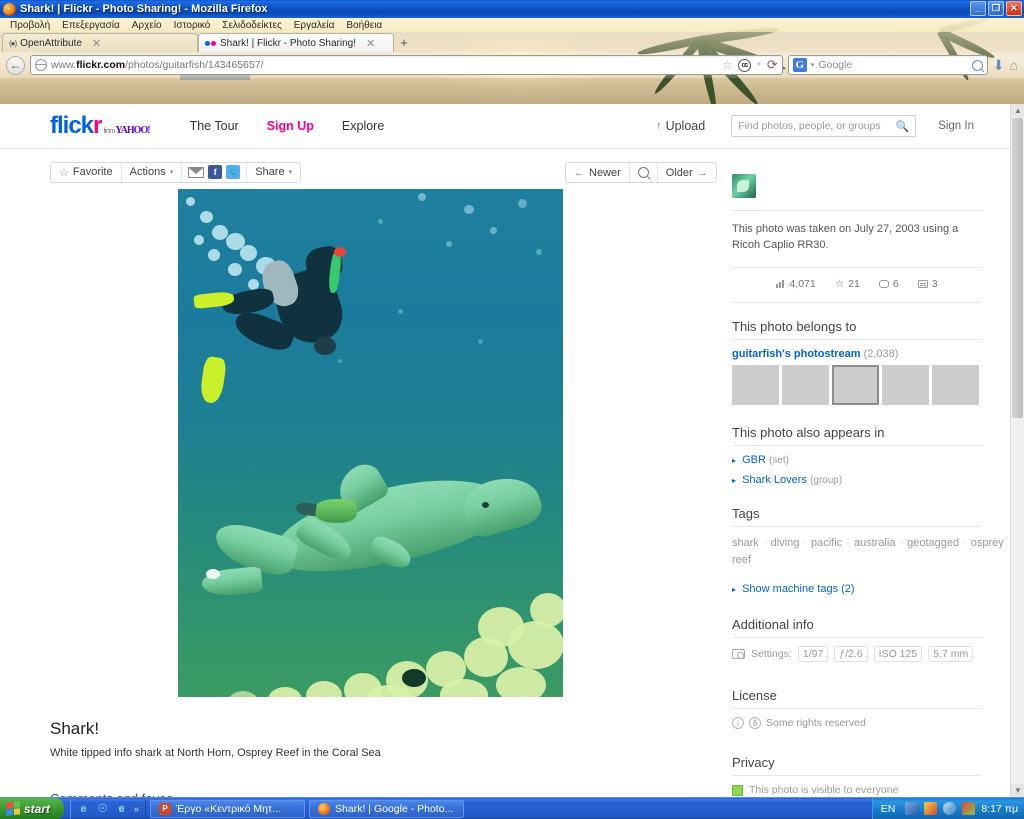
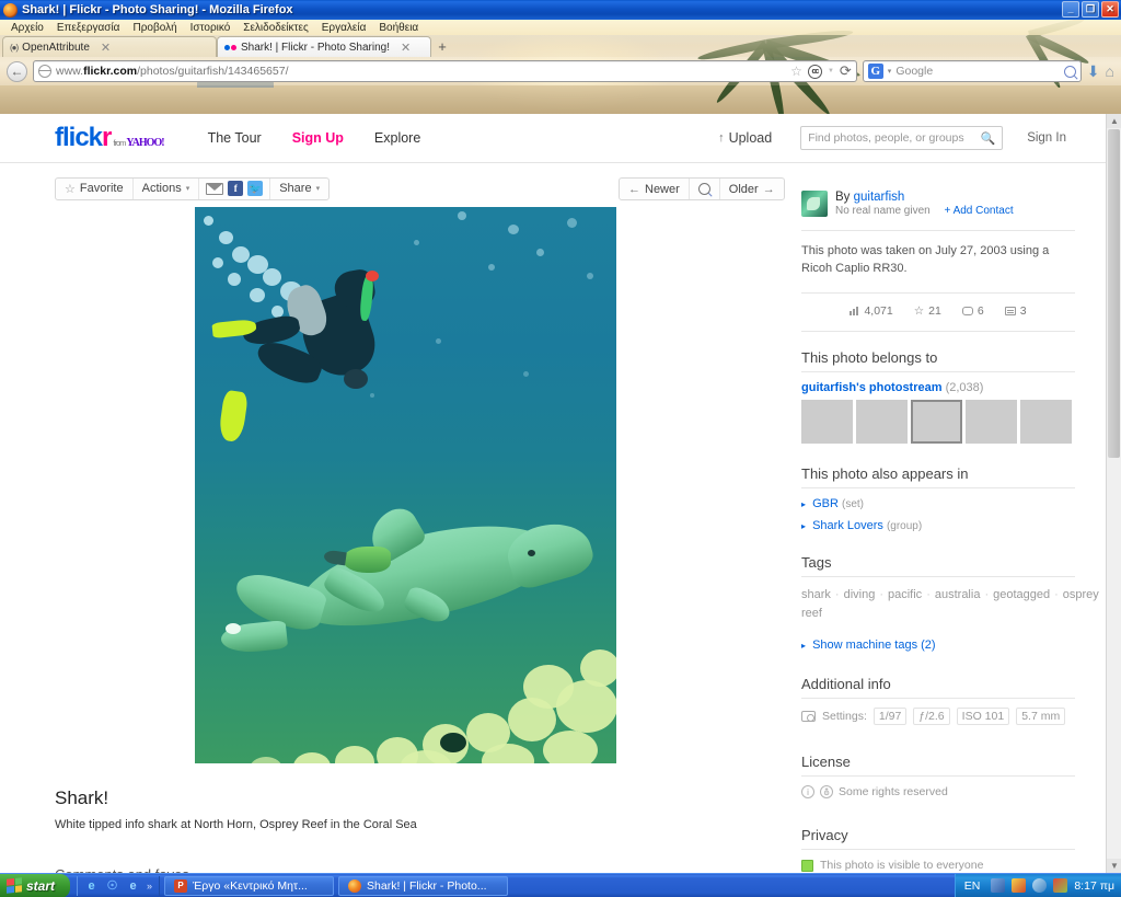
  Shark! | Flickr - Photo Sharing! - Mozilla Firefox
  _
  ❐
  ✕
- Προβολή
+ Αρχείο
  Επεξεργασία
- Αρχείο
+ Προβολή
  Ιστορικό
  Σελιδοδείκτες
  Εργαλεία
  Βοήθεια
  (●)
  OpenAttribute
  ✕
  Shark! | Flickr - Photo Sharing!
  ✕
  +
  ←
  www.flickr.com/photos/guitarfish/143465657/
  ☆
  ⟳
  G
  Google
  ⬇
  ⌂
  flick
  r
  from
  YAHOO!
  The Tour
  Sign Up
  Explore
  ↑
  Upload
  Find photos, people, or groups
  🔍
  Sign In
  ☆
  Favorite
  Actions
  f
  🐦
  Share
  ←
  Newer
  Older
  →
  Shark!
  White tipped info shark at North Horn, Osprey Reef in the Coral Sea
+ By guitarfish
+ No real name given + Add Contact
  This photo was taken on July 27, 2003 using a Ricoh Caplio RR30.
  4,071
  ☆
  21
  6
  3
  This photo belongs to
  guitarfish's photostream (2,038)
  This photo also appears in
  ▸ GBR (set)
  ▸ Shark Lovers (group)
  Tags
  shark · diving · pacific australia · geotagged osprey reef
  ▸ Show machine tags (2)
  Additional info
  Settings:
  1/97
  ƒ/2.6
- ISO 125
+ ISO 101
  5.7 mm
  License
  i
  ⛢
  Some rights reserved
  Privacy
  This photo is visible to everyone
  ▲
  ▼
  start
  e
  ☉
  e
  »
  P
  Έργο «Κεντρικό Μητ...
- Shark! | Google - Photo...
+ Shark! | Flickr - Photo...
  EN
  8:17 πμ
